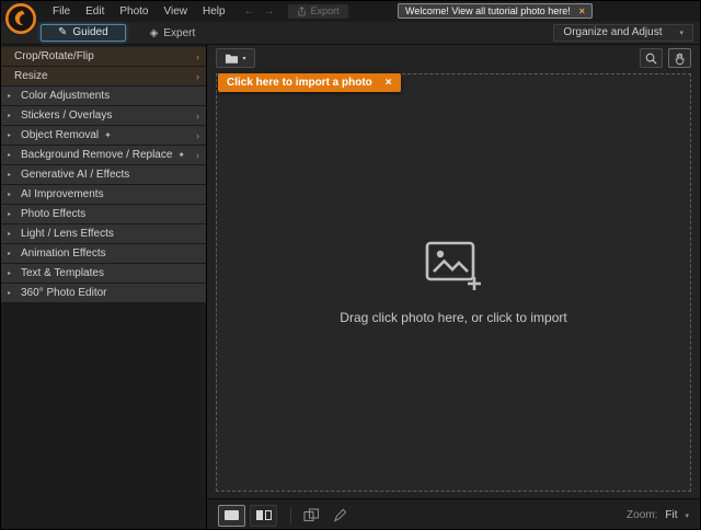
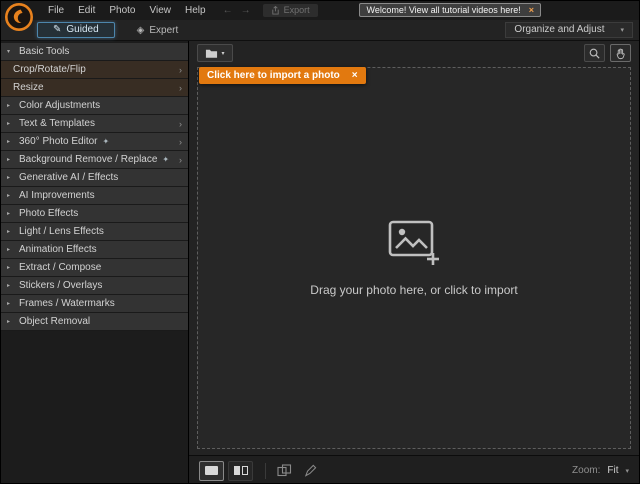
  File
  Edit
  Photo
  View
  Help
  ←
  →
  Export
- Welcome! View all tutorial photo here!
+ Welcome! View all tutorial videos here!
  ×
  ✎
  Guided
  ◈
  Expert
  Organize and Adjust
+ Basic Tools
  Crop/Rotate/Flip
  ›
  Resize
  ›
  Color Adjustments
- Stickers / Overlays
+ Text & Templates
  ›
- Object Removal
+ 360° Photo Editor
  ✦
  ›
  Background Remove / Replace
  ✦
  ›
  Generative AI / Effects
  AI Improvements
  Photo Effects
  Light / Lens Effects
  Animation Effects
+ Extract / Compose
- Text & Templates
+ Stickers / Overlays
+ Frames / Watermarks
- 360° Photo Editor
+ Object Removal
  Click here to import a photo
  ×
- Drag click photo here, or click to import
+ Drag your photo here, or click to import
  Zoom:
  Fit
